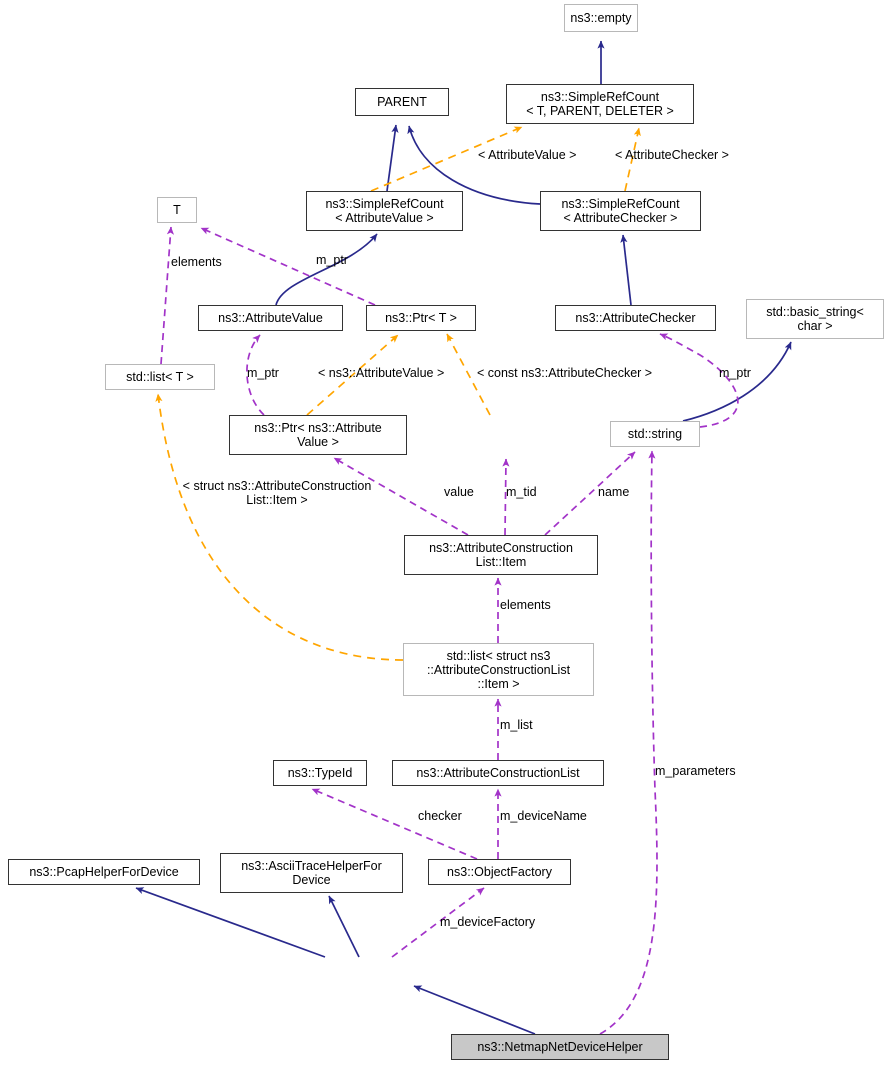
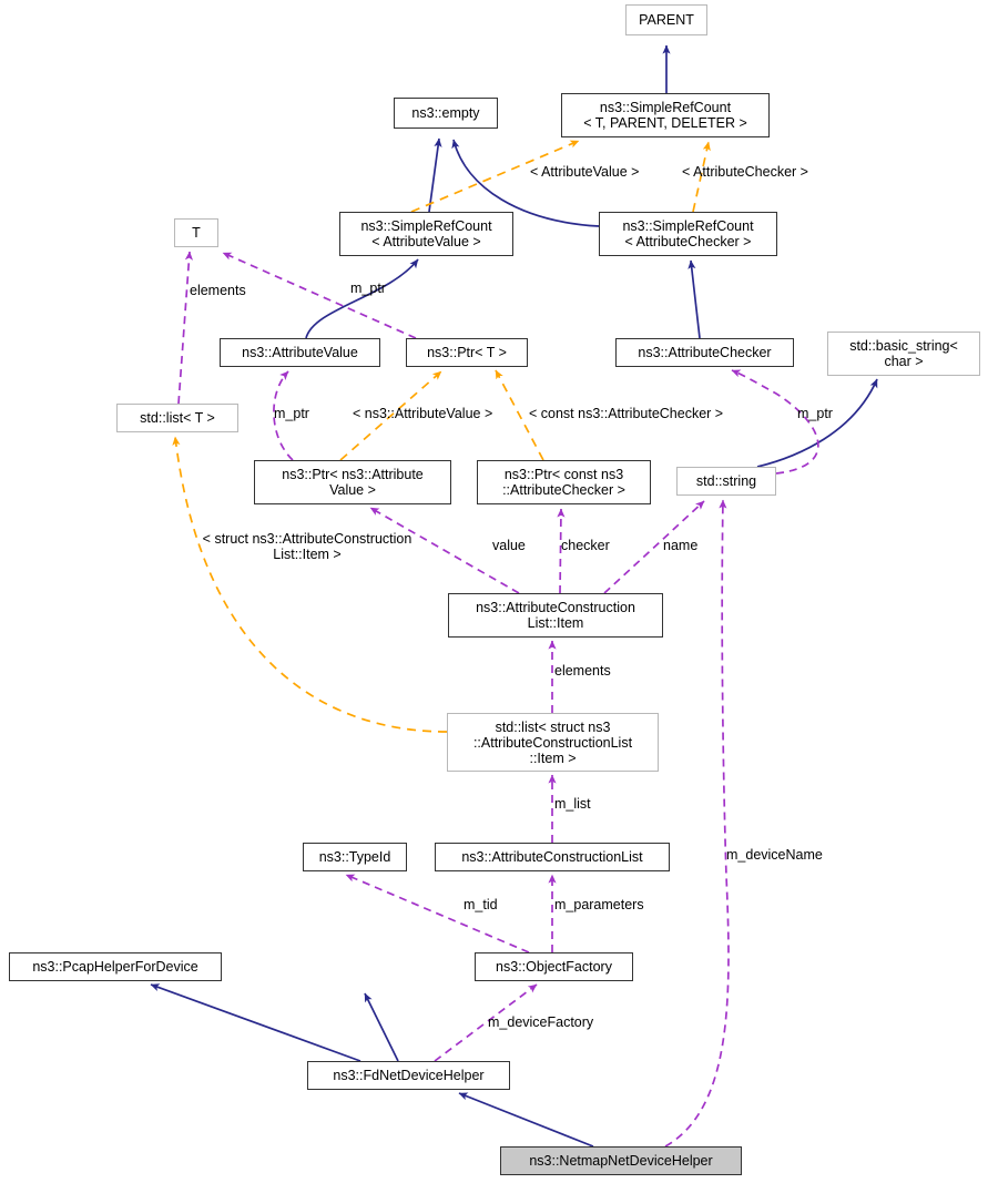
- ns3::empty
+ PARENT
  ns3::SimpleRefCount
  < T, PARENT, DELETER >
- PARENT
+ ns3::empty
  ns3::SimpleRefCount
  < AttributeValue >
  ns3::SimpleRefCount
  < AttributeChecker >
  T
  ns3::AttributeValue
  ns3::Ptr< T >
  ns3::AttributeChecker
  std::basic_string<
  char >
  std::list< T >
  ns3::Ptr< ns3::Attribute
  Value >
+ ns3::Ptr< const ns3
+ ::AttributeChecker >
  std::string
  ns3::AttributeConstruction
  List::Item
  std::list< struct ns3
  ::AttributeConstructionList
  ::Item >
  ns3::TypeId
  ns3::AttributeConstructionList
  ns3::PcapHelperForDevice
- ns3::AsciiTraceHelperFor
- Device
  ns3::ObjectFactory
+ ns3::FdNetDeviceHelper
  ns3::NetmapNetDeviceHelper
  < AttributeValue >
  < AttributeChecker >
  elements
  m_ptr
  m_ptr
  < ns3::AttributeValue >
  < const ns3::AttributeChecker >
  m_ptr
  < struct ns3::AttributeConstruction
  List::Item >
  value
- m_tid
+ checker
  name
  elements
  m_list
- m_parameters
+ m_deviceName
- checker
+ m_tid
- m_deviceName
+ m_parameters
  m_deviceFactory
